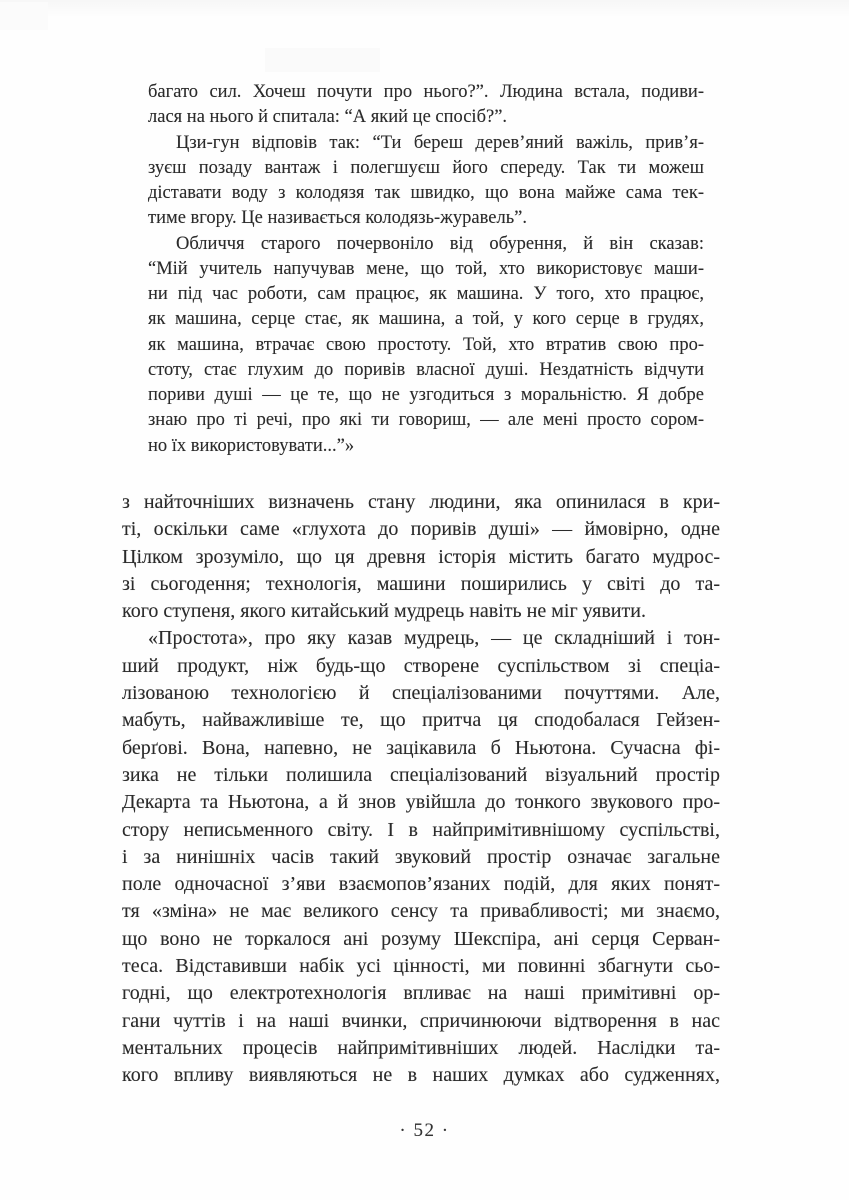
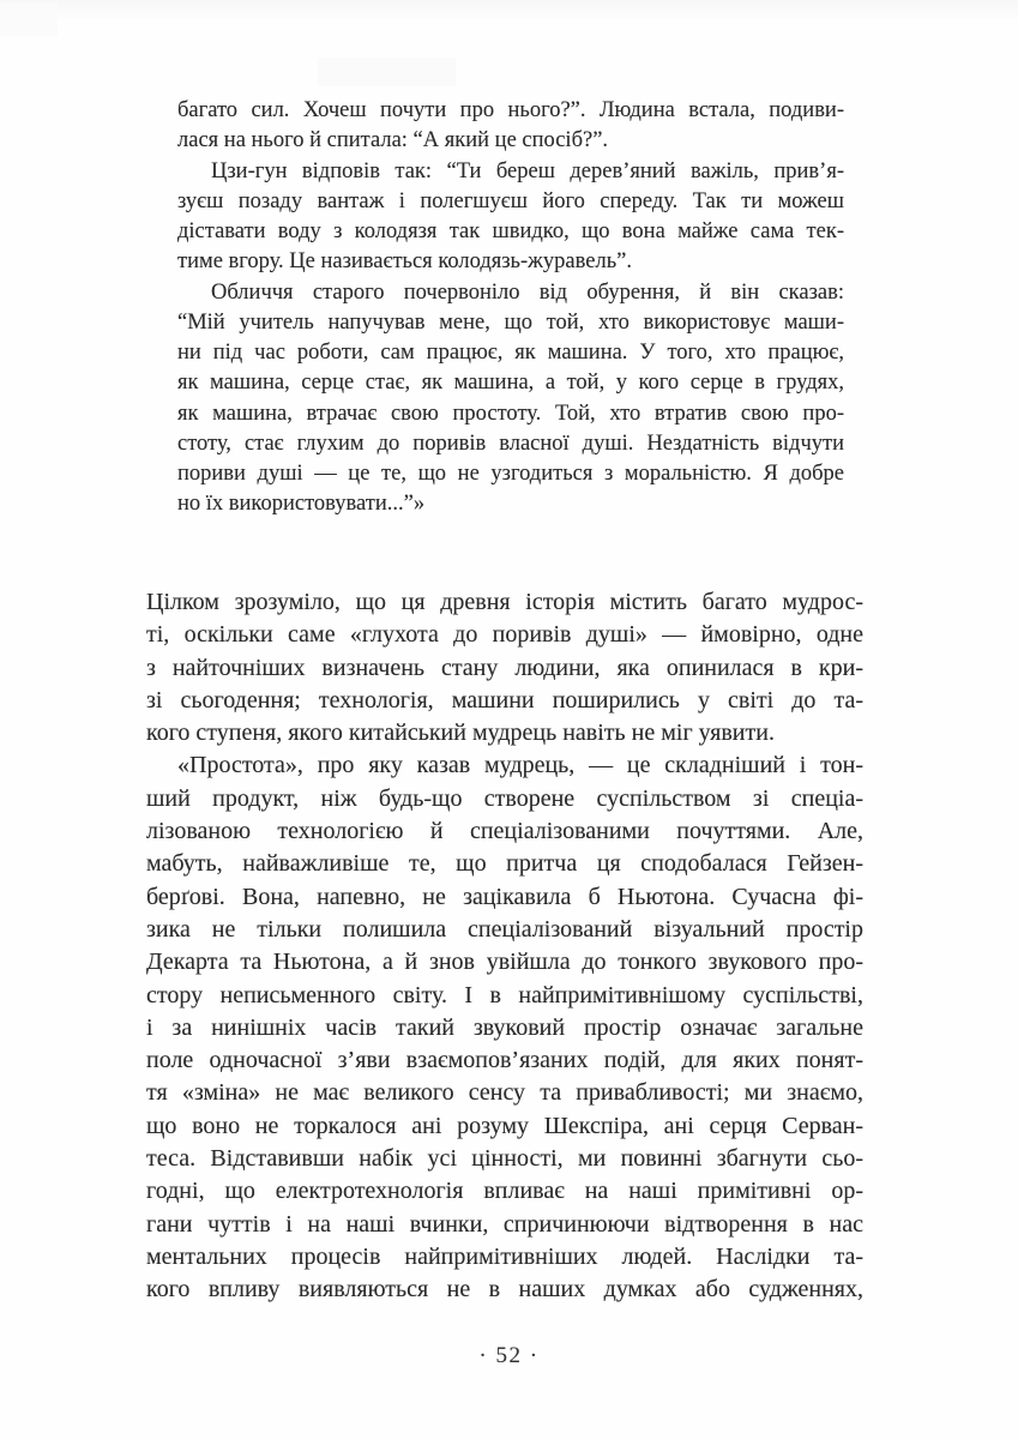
  багато сил. Хочеш почути про нього?”. Людина встала, подиви-
  лася на нього й спитала: “А який це спосіб?”.
  Цзи-гун відповів так: “Ти береш дерев’яний важіль, прив’я-
  зуєш позаду вантаж і полегшуєш його спереду. Так ти можеш
  діставати воду з колодязя так швидко, що вона майже сама тек-
  тиме вгору. Це називається колодязь-журавель”.
  Обличчя старого почервоніло від обурення, й він сказав:
  “Мій учитель напучував мене, що той, хто використовує маши-
  ни під час роботи, сам працює, як машина. У того, хто працює,
  як машина, серце стає, як машина, а той, у кого серце в грудях,
  як машина, втрачає свою простоту. Той, хто втратив свою про-
  стоту, стає глухим до поривів власної душі. Нездатність відчути
  пориви душі — це те, що не узгодиться з моральністю. Я добре
- знаю про ті речі, про які ти говориш, — але мені просто сором-
  но їх використовувати...”»
- з найточніших визначень стану людини, яка опинилася в кри-
+ Цілком зрозуміло, що ця древня історія містить багато мудрос-
  ті, оскільки саме «глухота до поривів душі» — ймовірно, одне
- Цілком зрозуміло, що ця древня історія містить багато мудрос-
+ з найточніших визначень стану людини, яка опинилася в кри-
  зі сьогодення; технологія, машини поширились у світі до та-
  кого ступеня, якого китайський мудрець навіть не міг уявити.
  «Простота», про яку казав мудрець, — це складніший і тон-
  ший продукт, ніж будь-що створене суспільством зі спеціа-
  лізованою технологією й спеціалізованими почуттями. Але,
  мабуть, найважливіше те, що притча ця сподобалася Гейзен-
  берґові. Вона, напевно, не зацікавила б Ньютона. Сучасна фі-
  зика не тільки полишила спеціалізований візуальний простір
  Декарта та Ньютона, а й знов увійшла до тонкого звукового про-
  стору неписьменного світу. І в найпримітивнішому суспільстві,
  і за нинішніх часів такий звуковий простір означає загальне
  поле одночасної з’яви взаємопов’язаних подій, для яких понят-
  тя «зміна» не має великого сенсу та привабливості; ми знаємо,
  що воно не торкалося ані розуму Шекспіра, ані серця Серван-
  теса. Відставивши набік усі цінності, ми повинні збагнути сьо-
  годні, що електротехнологія впливає на наші примітивні ор-
  гани чуттів і на наші вчинки, спричинюючи відтворення в нас
  ментальних процесів найпримітивніших людей. Наслідки та-
  кого впливу виявляються не в наших думках або судженнях,
  · 52 ·
